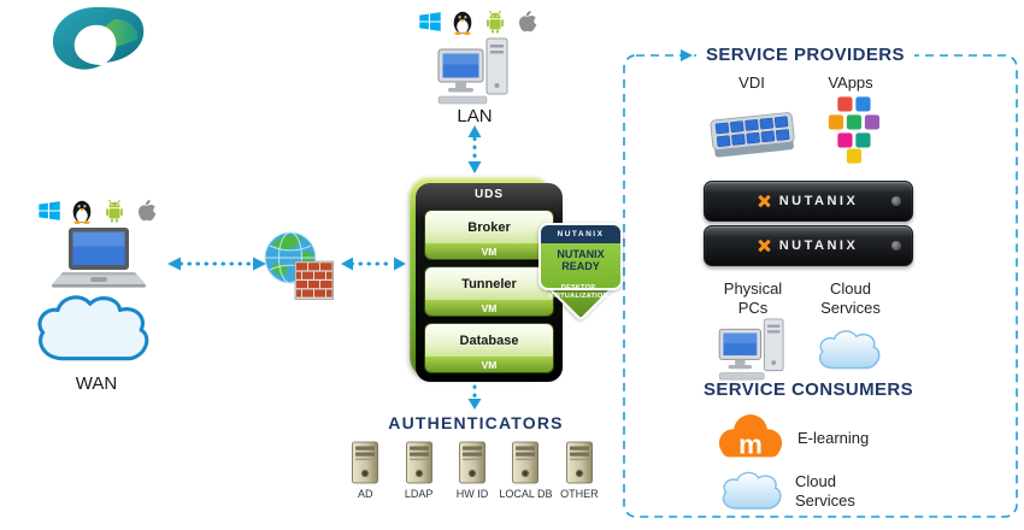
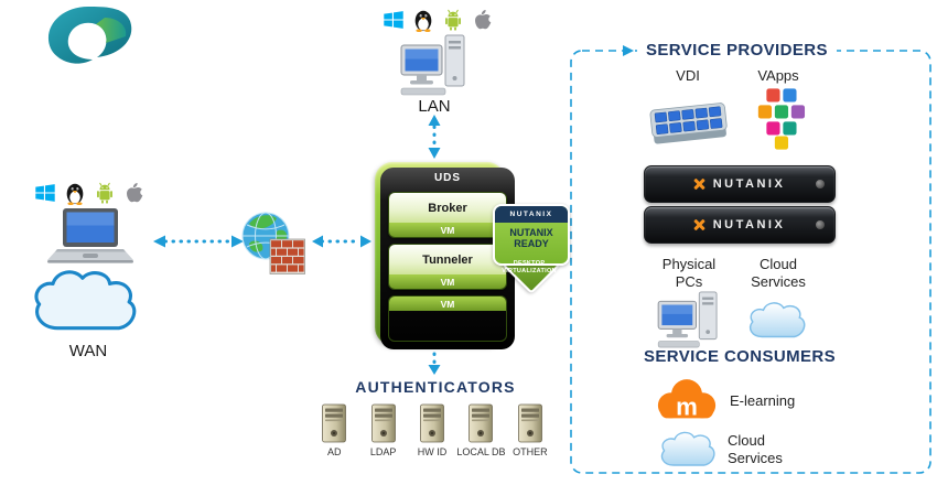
  WAN
  LAN
  UDS
  Broker
  VM
  Tunneler
  VM
- Database
  VM
  NUTANIX READY
  AUTHENTICATORS
  AD
  LDAP
  HW ID
  LOCAL DB
  OTHER
  SERVICE PROVIDERS
  VDI
  VApps
  NUTANIX
  NUTANIX
  Physical PCs
  Cloud Services
  SERVICE CONSUMERS
  m
  E-learning
  Cloud Services
